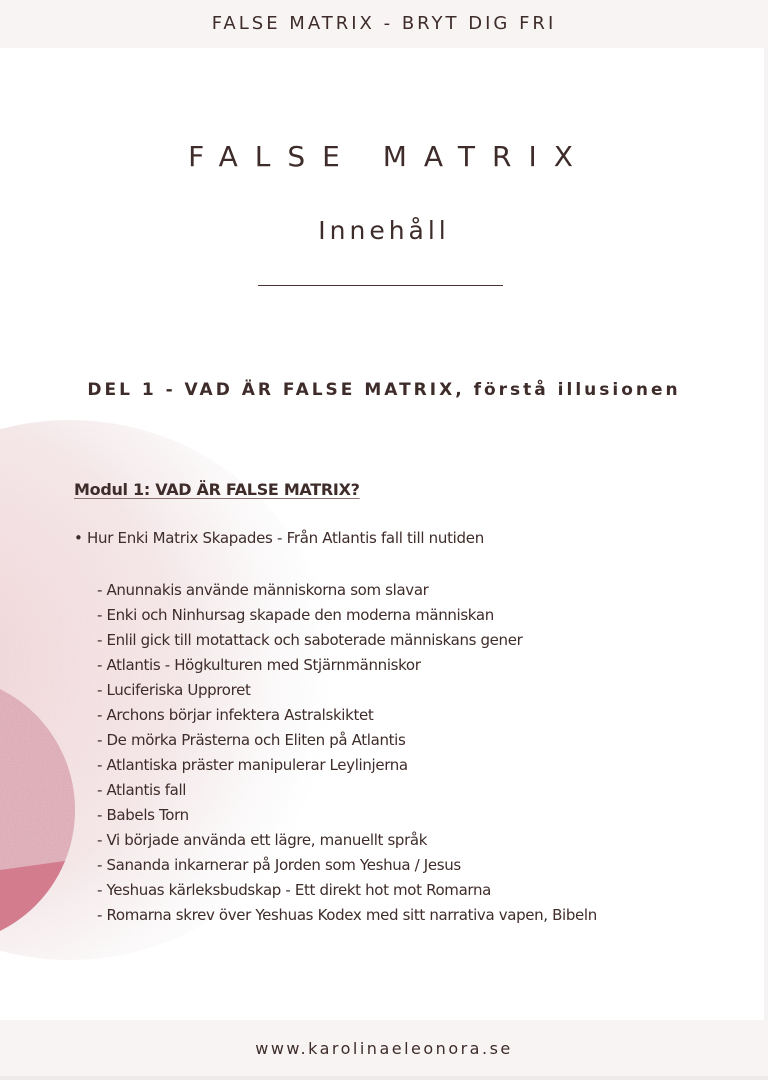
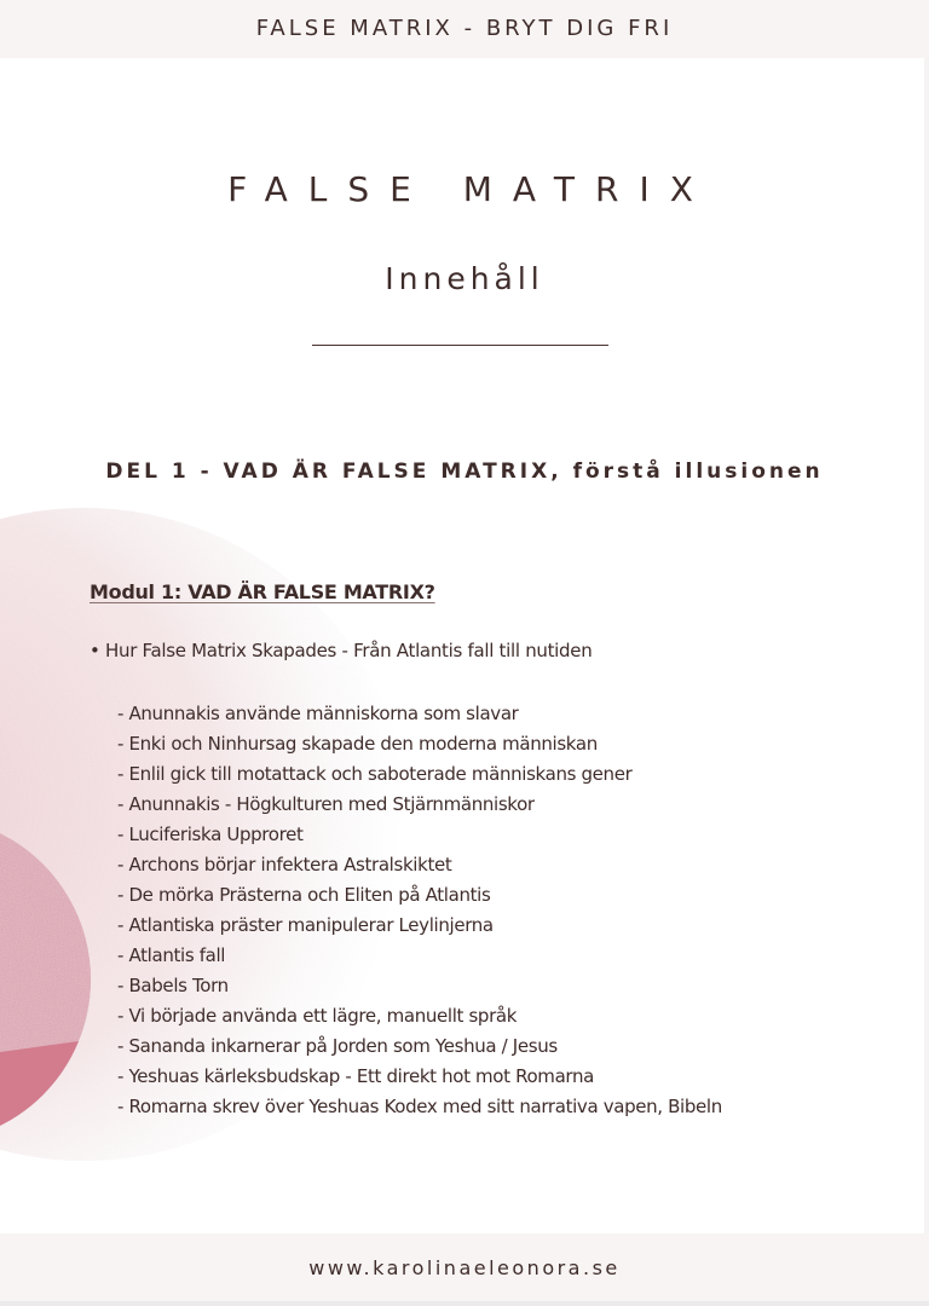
  FALSE MATRIX - BRYT DIG FRI
  FALSE MATRIX
  Innehåll
  DEL 1 - VAD ÄR FALSE MATRIX, förstå illusionen
  Modul 1: VAD ÄR FALSE MATRIX?
- • Hur Enki Matrix Skapades - Från Atlantis fall till nutiden
+ • Hur False Matrix Skapades - Från Atlantis fall till nutiden
  - Anunnakis använde människorna som slavar
  - Enki och Ninhursag skapade den moderna människan
  - Enlil gick till motattack och saboterade människans gener
- - Atlantis - Högkulturen med Stjärnmänniskor
+ - Anunnakis - Högkulturen med Stjärnmänniskor
  - Luciferiska Upproret
  - Archons börjar infektera Astralskiktet
  - De mörka Prästerna och Eliten på Atlantis
  - Atlantiska präster manipulerar Leylinjerna
  - Atlantis fall
  - Babels Torn
  - Vi började använda ett lägre, manuellt språk
  - Sananda inkarnerar på Jorden som Yeshua / Jesus
  - Yeshuas kärleksbudskap - Ett direkt hot mot Romarna
  - Romarna skrev över Yeshuas Kodex med sitt narrativa vapen, Bibeln
  www.karolinaeleonora.se
